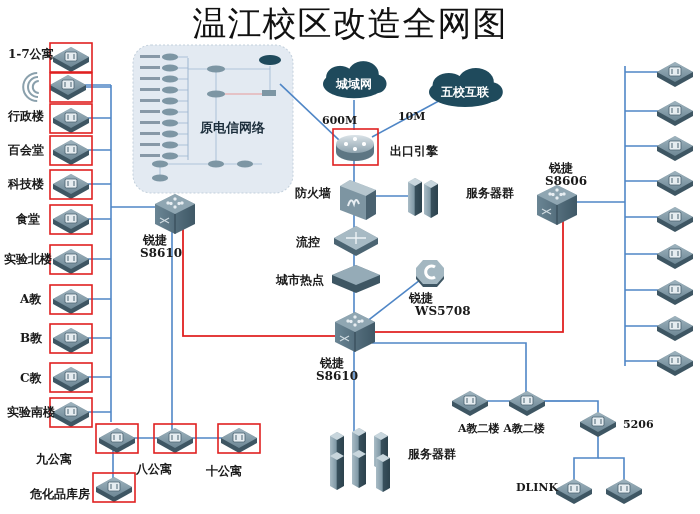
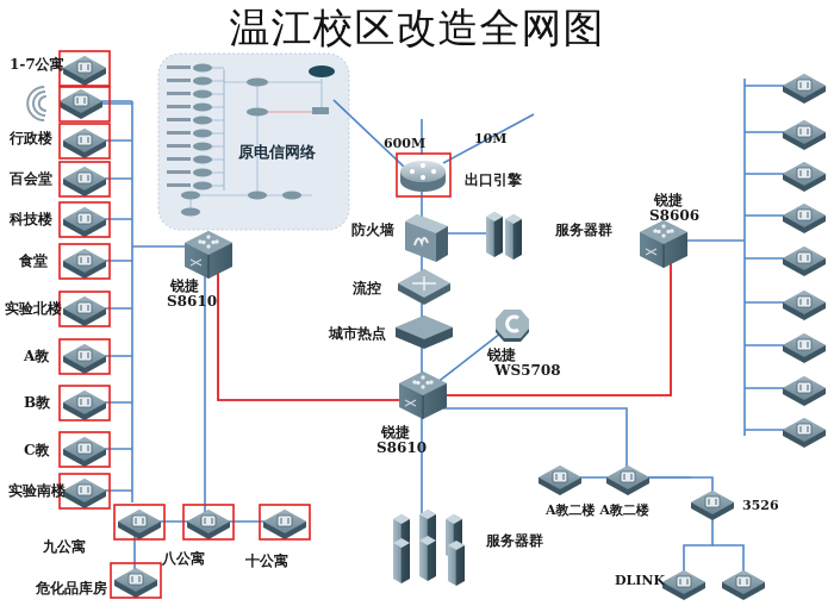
  温江校区改造全网图
  原电信网络
- 城域网
- 五校互联
  1-7公寓
  行政楼
  百会堂
  科技楼
  食堂
  实验北楼
  A教
  B教
  C教
  实验南楼
  九公寓
  八公寓
  十公寓
  危化品库房
  锐捷
  S8610
  600M
  10M
  出口引擎
  防火墙
  服务器群
  流控
  城市热点
  锐捷
  WS5708
  锐捷
  S8610
  服务器群
  锐捷
  S8606
  A教二楼 A教二楼
- 5206
+ 3526
  DLINK
